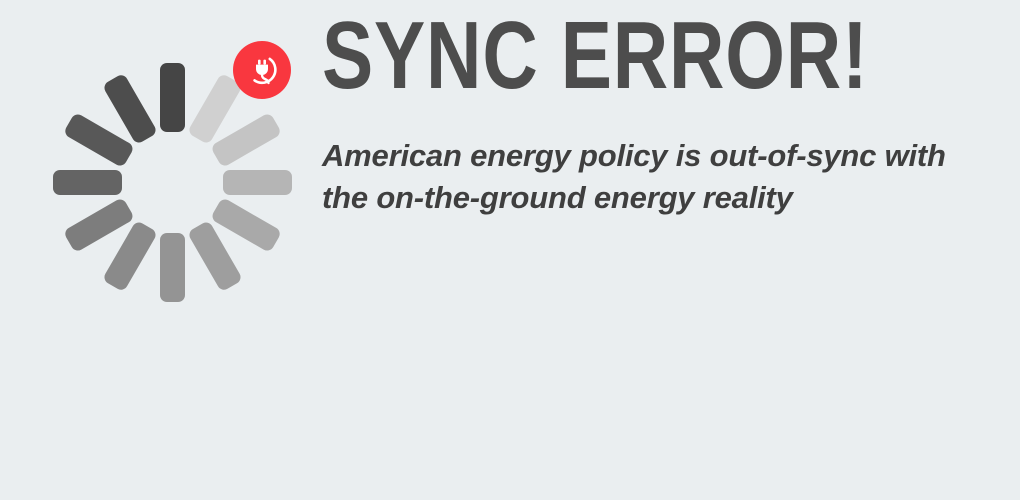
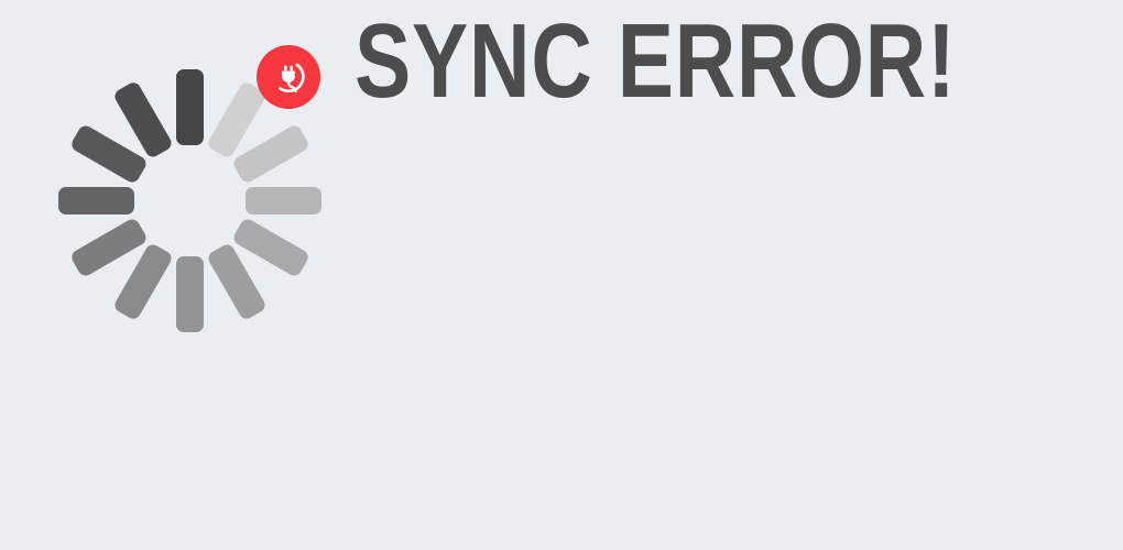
  SYNC ERROR!
- American energy policy is out-of-sync with the on-the-ground energy reality
